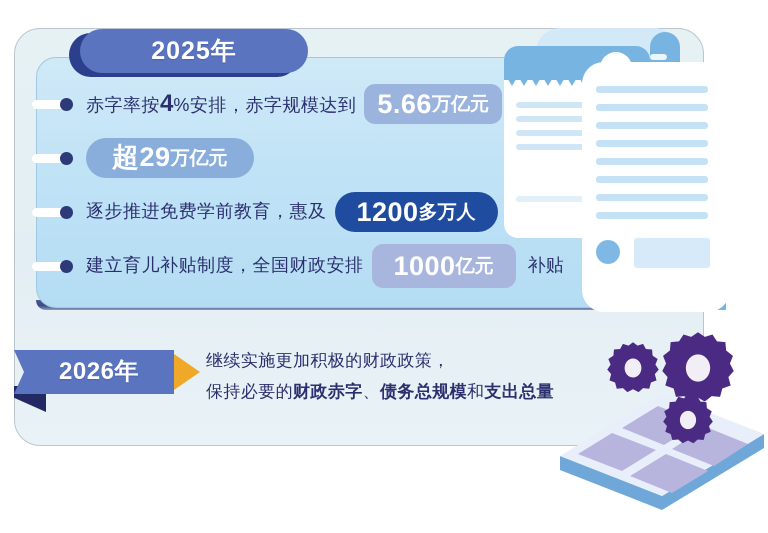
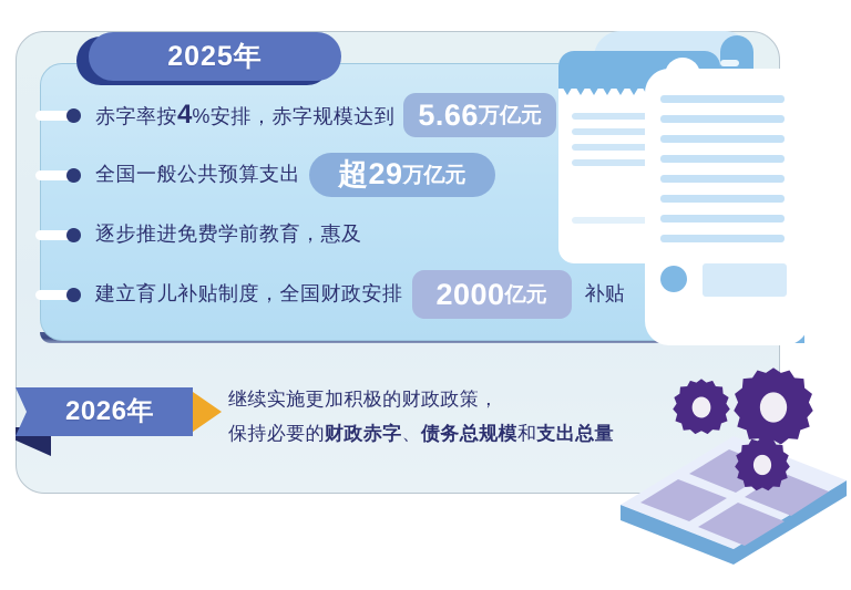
  2025年
  赤字率按4%安排，赤字规模达到
  5.66
  万亿元
+ 全国一般公共预算支出
  超29
  万亿元
  逐步推进免费学前教育，惠及
- 1200
- 多万人
  建立育儿补贴制度，全国财政安排
- 1000
+ 2000
  亿元
  补贴
  2026年
  继续实施更加积极的财政政策，
  保持必要的财政赤字、债务总规模和支出总量
